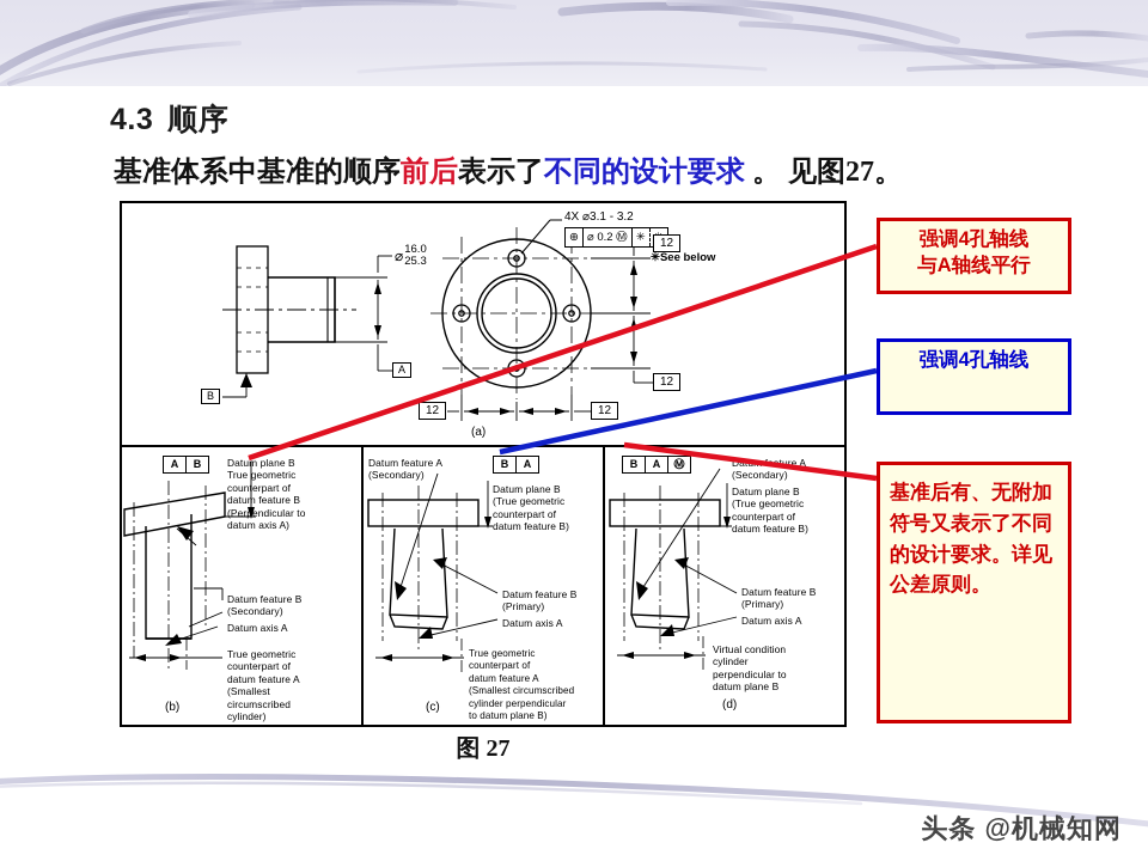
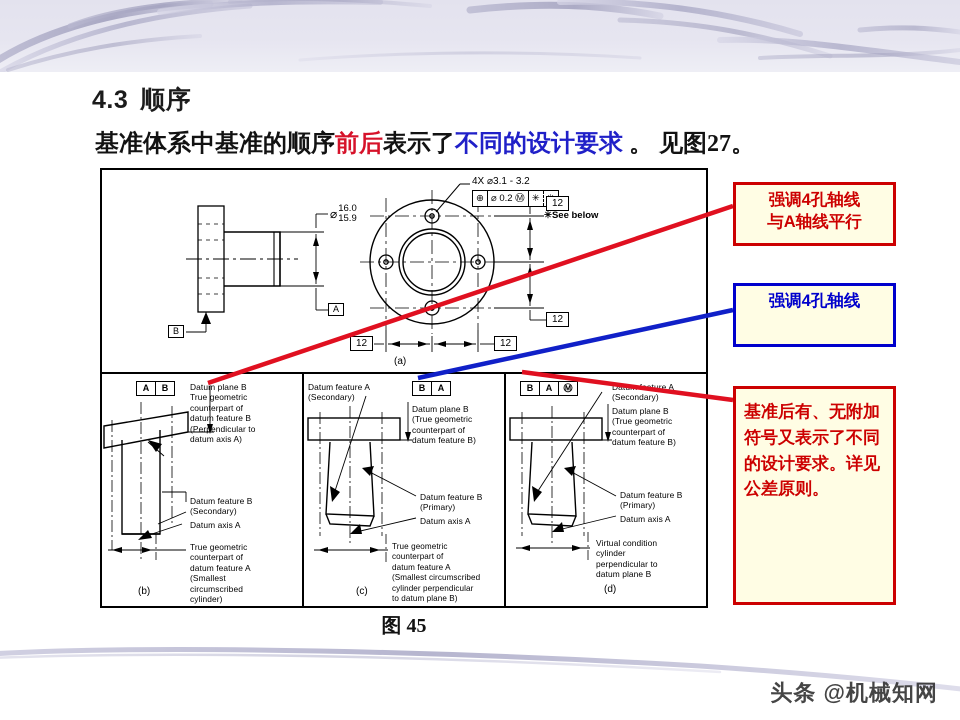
  4.3 顺序
  基准体系中基准的顺序前后表示了不同的设计要求 。 见图27。
  4X ⌀3.1 - 3.2
  ⊕
  ⌀ 0.2 Ⓜ
  ✳
  ✳See below
  ⌀
  16.0
- 25.3
+ 15.9
  A
  B
  12
  12
  12
  12
  (a)
  A
  B
  Datum plane B
  True geometric
  counterpart of
  datum feature B
  (Perpendicular to
  datum axis A)
  Datum feature B
  (Secondary)
  Datum axis A
  True geometric
  counterpart of
  datum feature A
  (Smallest
  circumscribed
  cylinder)
  (b)
  B
  A
  Datum feature A
  (Secondary)
  Datum plane B
  (True geometric
  counterpart of
  datum feature B)
  Datum feature B
  (Primary)
  Datum axis A
  True geometric
  counterpart of
  datum feature A
  (Smallest circumscribed
  cylinder perpendicular
  to datum plane B)
  (c)
  B
  A
  Ⓜ
  (Secondary)
  Datum plane B
  (True geometric
  counterpart of
  datum feature B)
  Datum feature B
  (Primary)
  Datum axis A
  Virtual condition
  cylinder
  perpendicular to
  datum plane B
  (d)
  强调4孔轴线
  与A轴线平行
  强调4孔轴线
  基准后有、无附加符号又表示了不同的设计要求。详见公差原则。
- 图 27
+ 图 45
  头条 @机械知网
